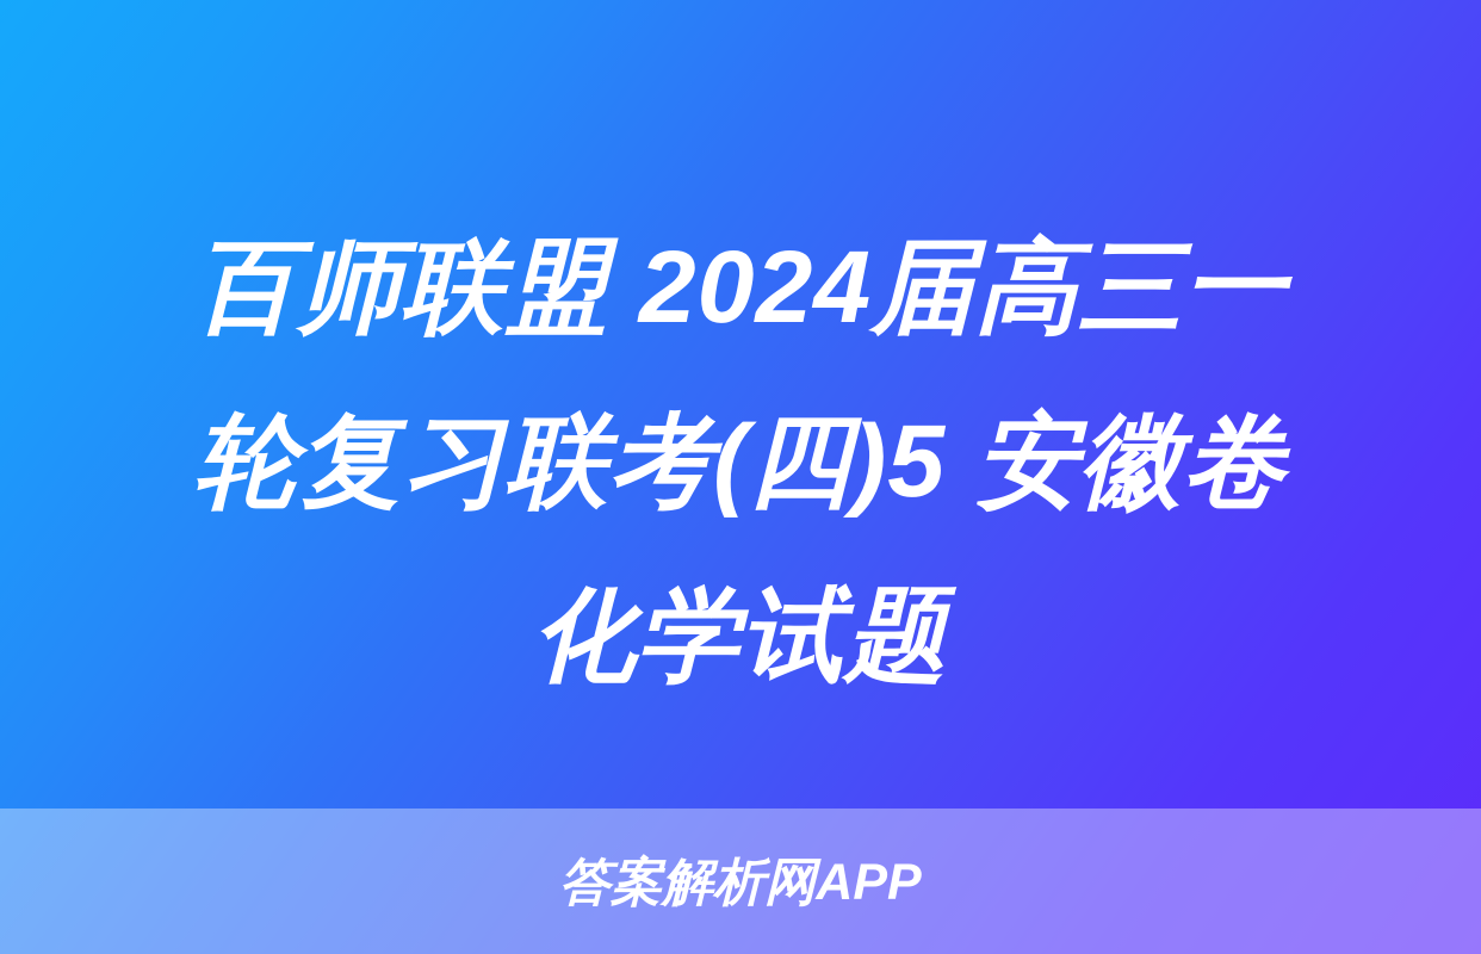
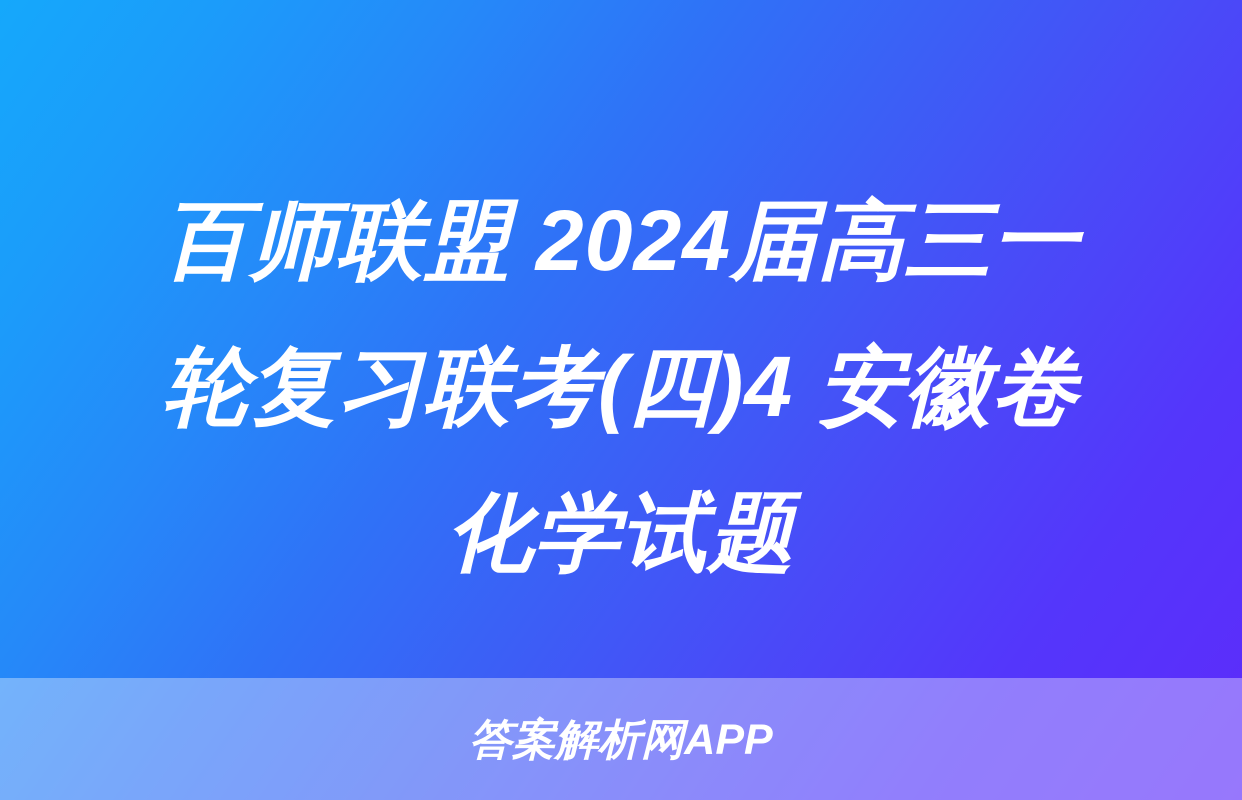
  百师联盟 2024届高三一
- 轮复习联考(四)5 安徽卷
+ 轮复习联考(四)4 安徽卷
  化学试题
  答案解析网APP
